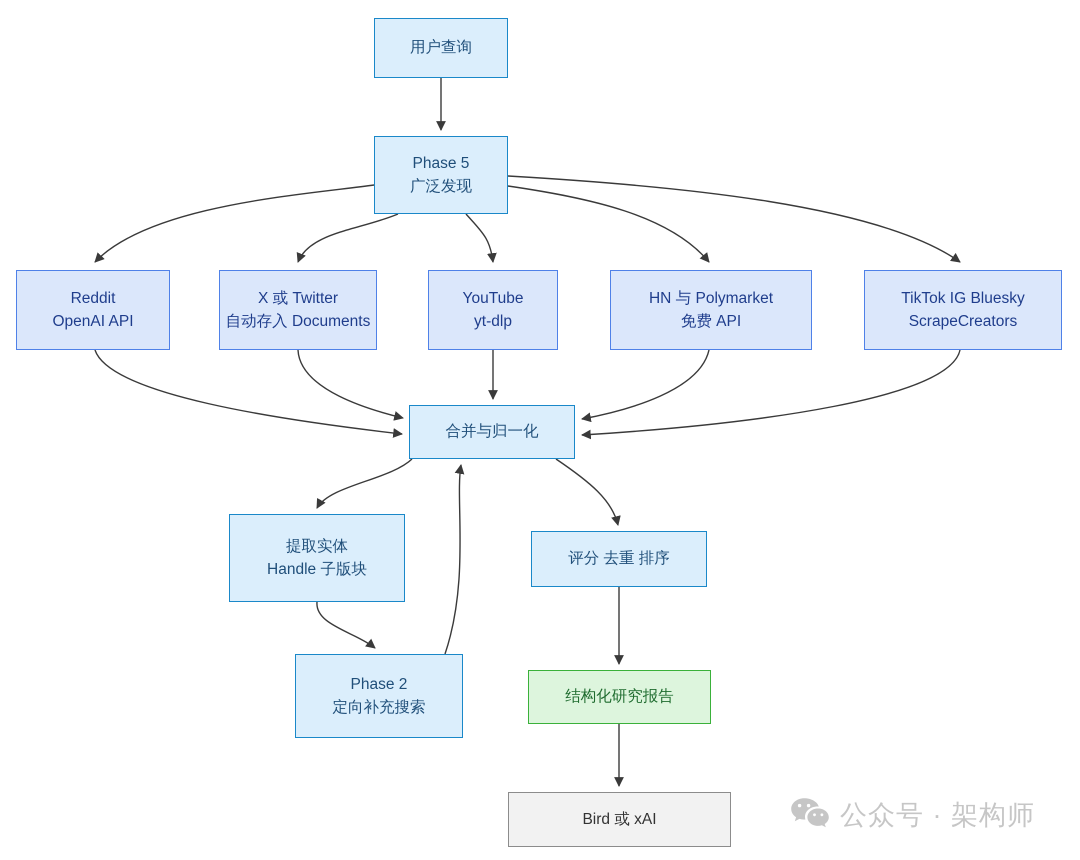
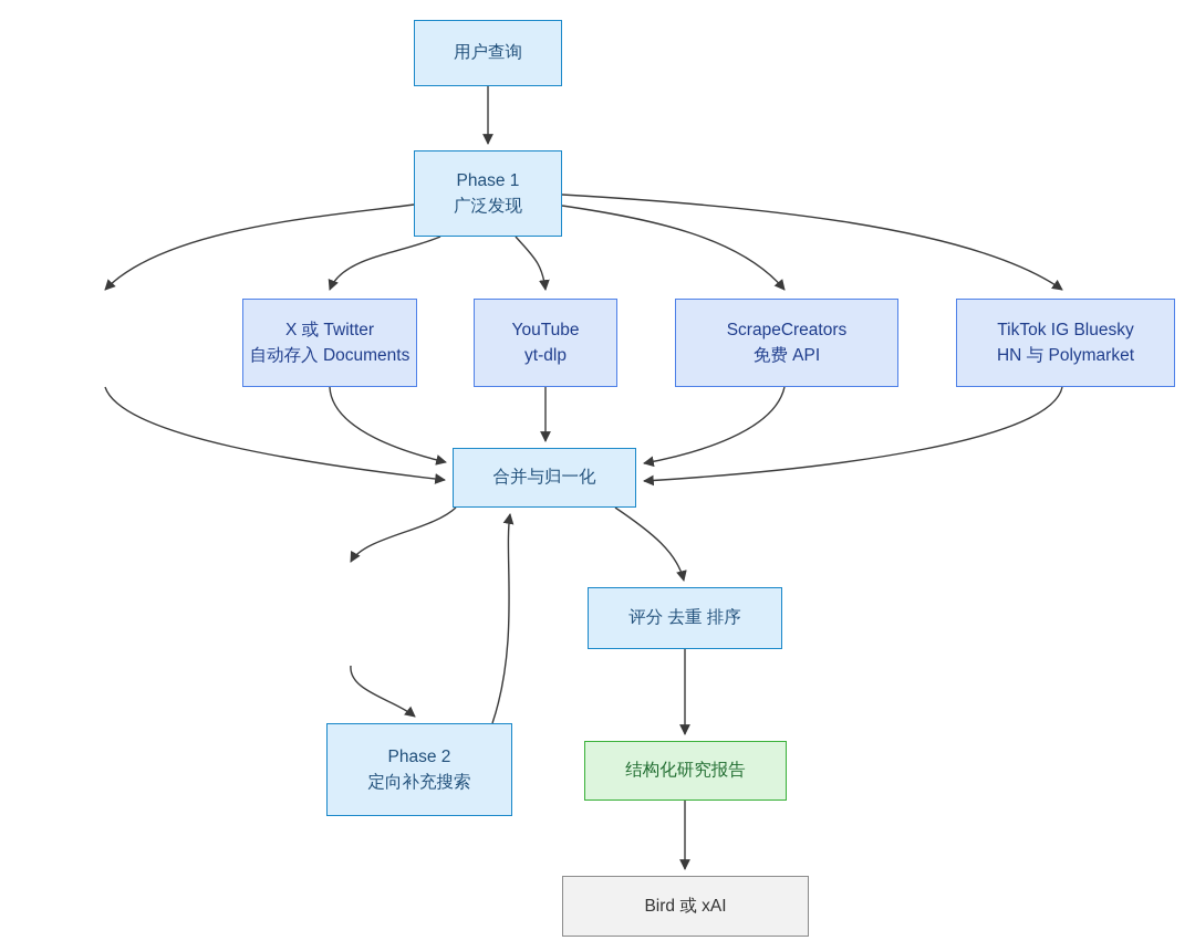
  用户查询
- Phase 5
+ Phase 1
  广泛发现
- Reddit
- OpenAI API
  X 或 Twitter
  自动存入 Documents
  YouTube
  yt-dlp
- HN 与 Polymarket
+ ScrapeCreators
  免费 API
  TikTok IG Bluesky
- ScrapeCreators
+ HN 与 Polymarket
  合并与归一化
- 提取实体
- Handle 子版块
  评分 去重 排序
  Phase 2
  定向补充搜索
  结构化研究报告
  Bird 或 xAI
- 公众号 · 架构师
